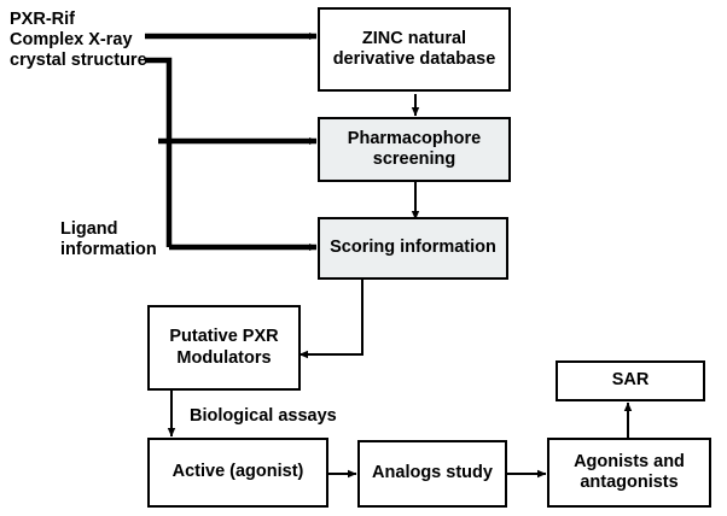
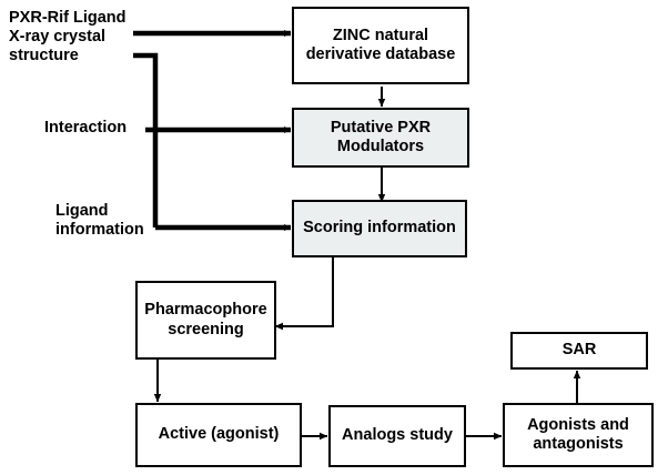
- PXR-Rif Complex X-ray crystal structure
+ PXR-Rif Ligand X-ray crystal structure
+ Interaction
  Ligand information
  ZINC natural derivative database
- Pharmacophore screening
+ Putative PXR Modulators
  Scoring information
- Putative PXR Modulators
+ Pharmacophore screening
  Active (agonist)
  Analogs study
  Agonists and antagonists
  SAR
- Biological assays
